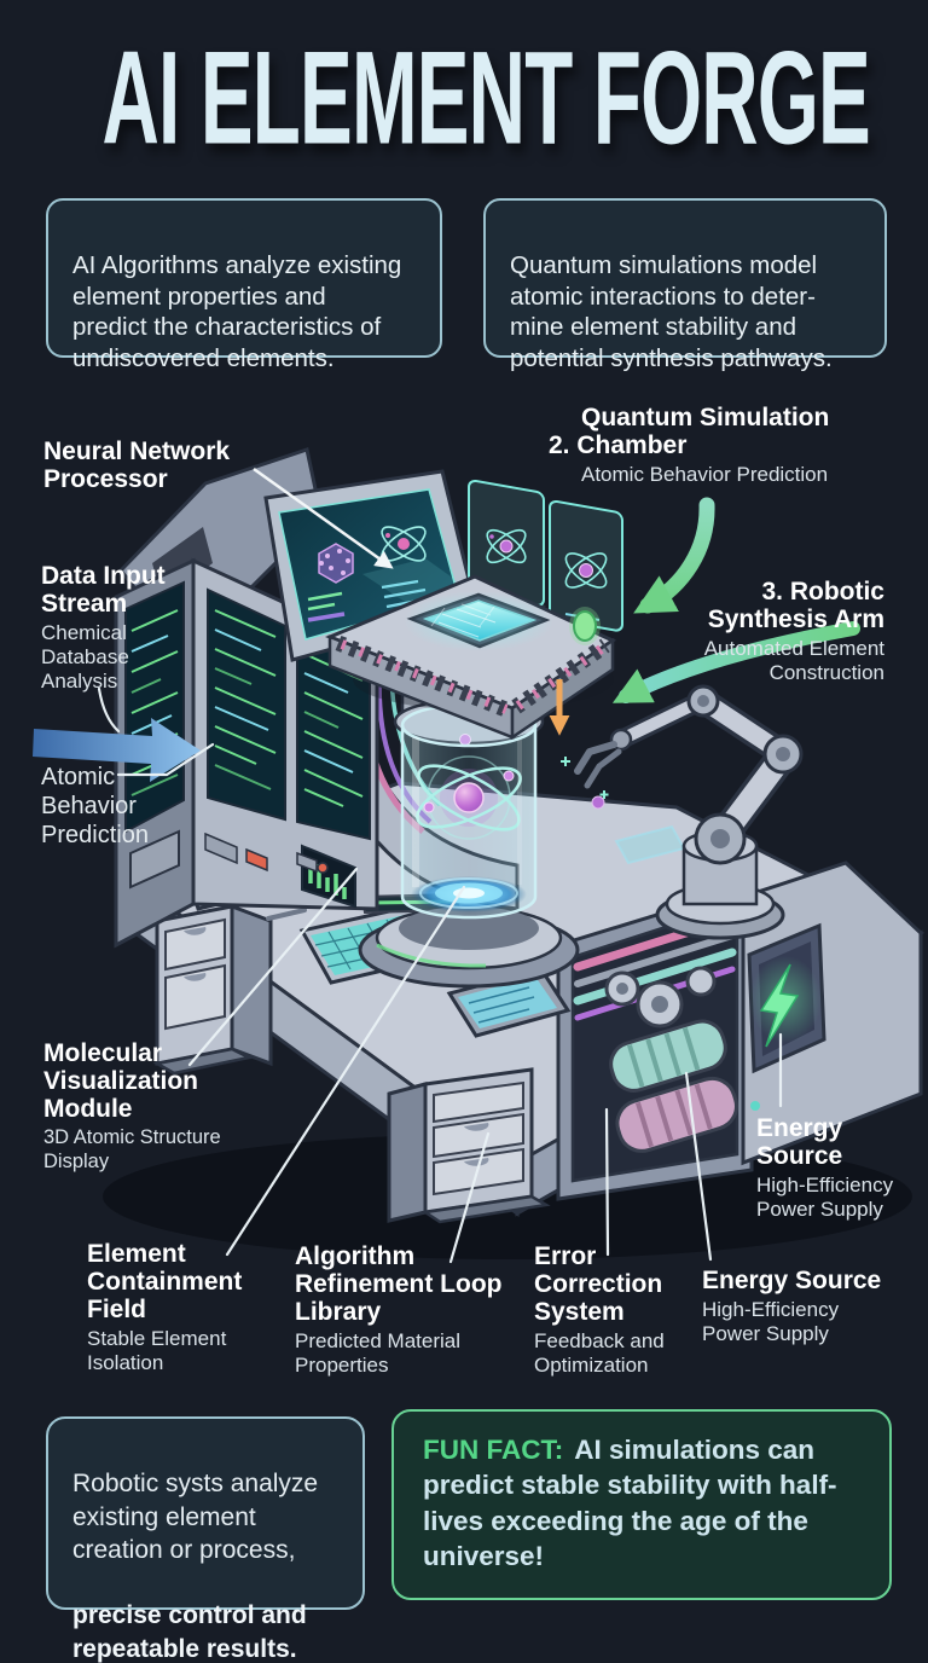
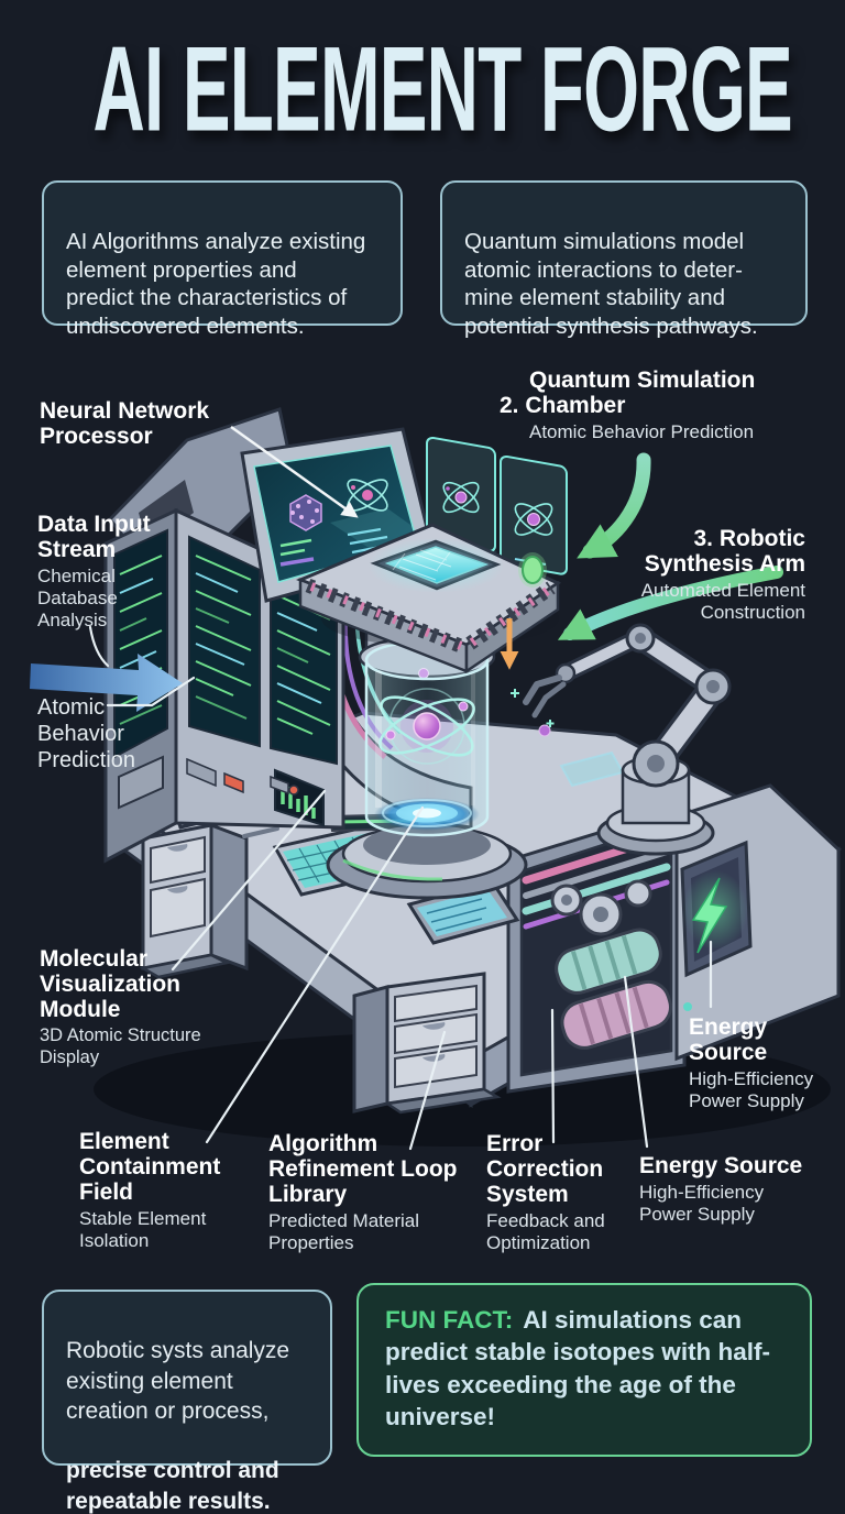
  AI ELEMENT FORGE
  AI Algorithms analyze existing
  element properties and
  predict the characteristics of
  undiscovered elements.
  Quantum simulations model
  atomic interactions to deter-
  mine element stability and
  potential synthesis pathways.
  Neural Network
  Processor
  Quantum Simulation
  2. Chamber
  Atomic Behavior Prediction
  Data Input
  Stream
  Chemical
  Database
  Analysis
  3. Robotic
  Synthesis Arm
  Automated Element
  Construction
  Atomic
  Behavior
  Prediction
  Molecular
  Visualization
  Module
  3D Atomic Structure
  Display
  Element
  Containment
  Field
  Stable Element
  Isolation
  Algorithm
  Refinement Loop
  Library
  Predicted Material
  Properties
  Error
  Correction
  System
  Feedback and
  Optimization
  Energy
  Source
  High-Efficiency
  Power Supply
  Energy Source
  High-Efficiency
  Power Supply
  Robotic systs analyze
  existing element
  creation or process,
  precise control and
  repeatable results.
- FUN FACT: AI simulations can predict stable stability with half-lives exceeding the age of the universe!
+ FUN FACT: AI simulations can predict stable isotopes with half-lives exceeding the age of the universe!
